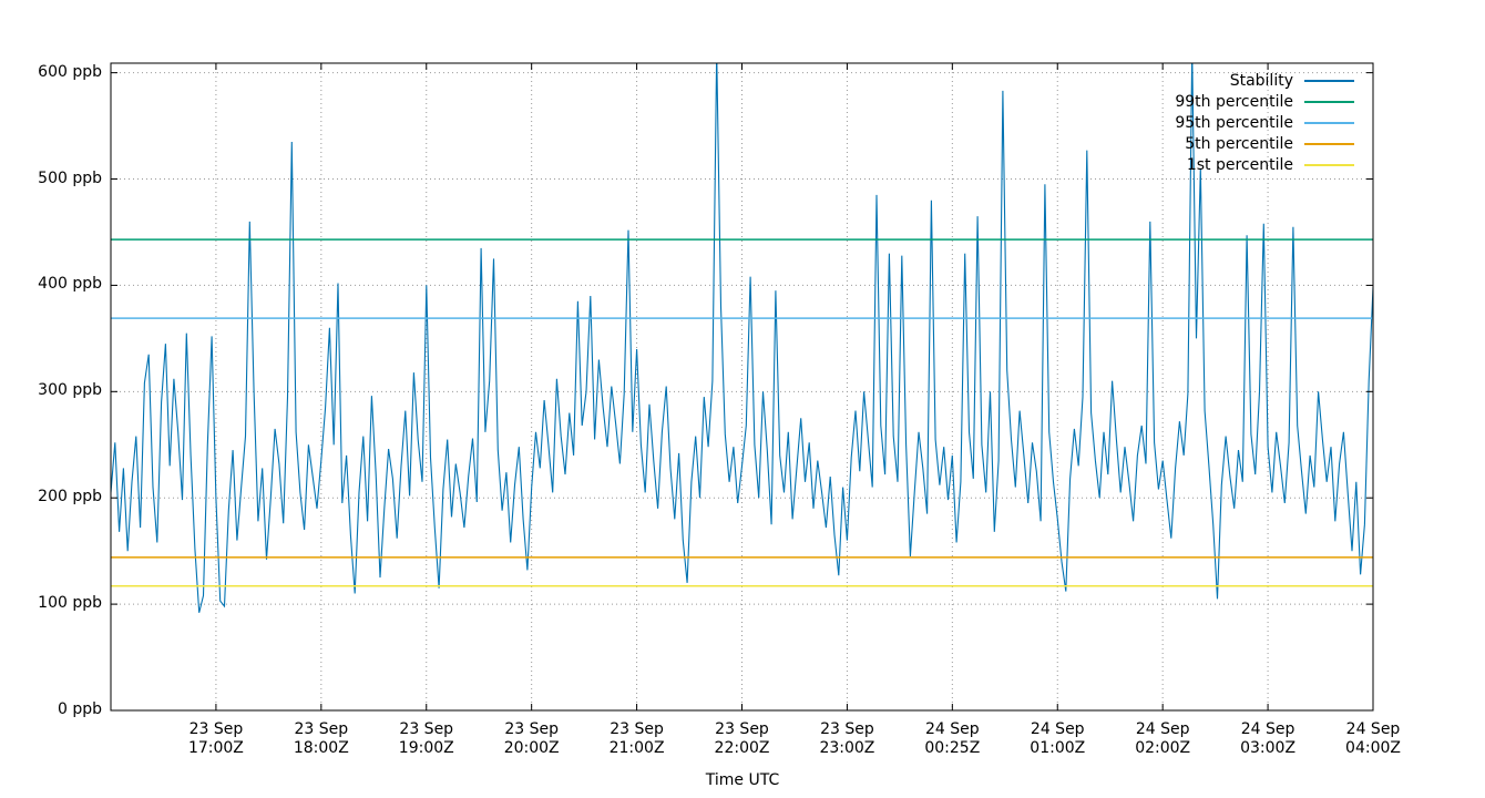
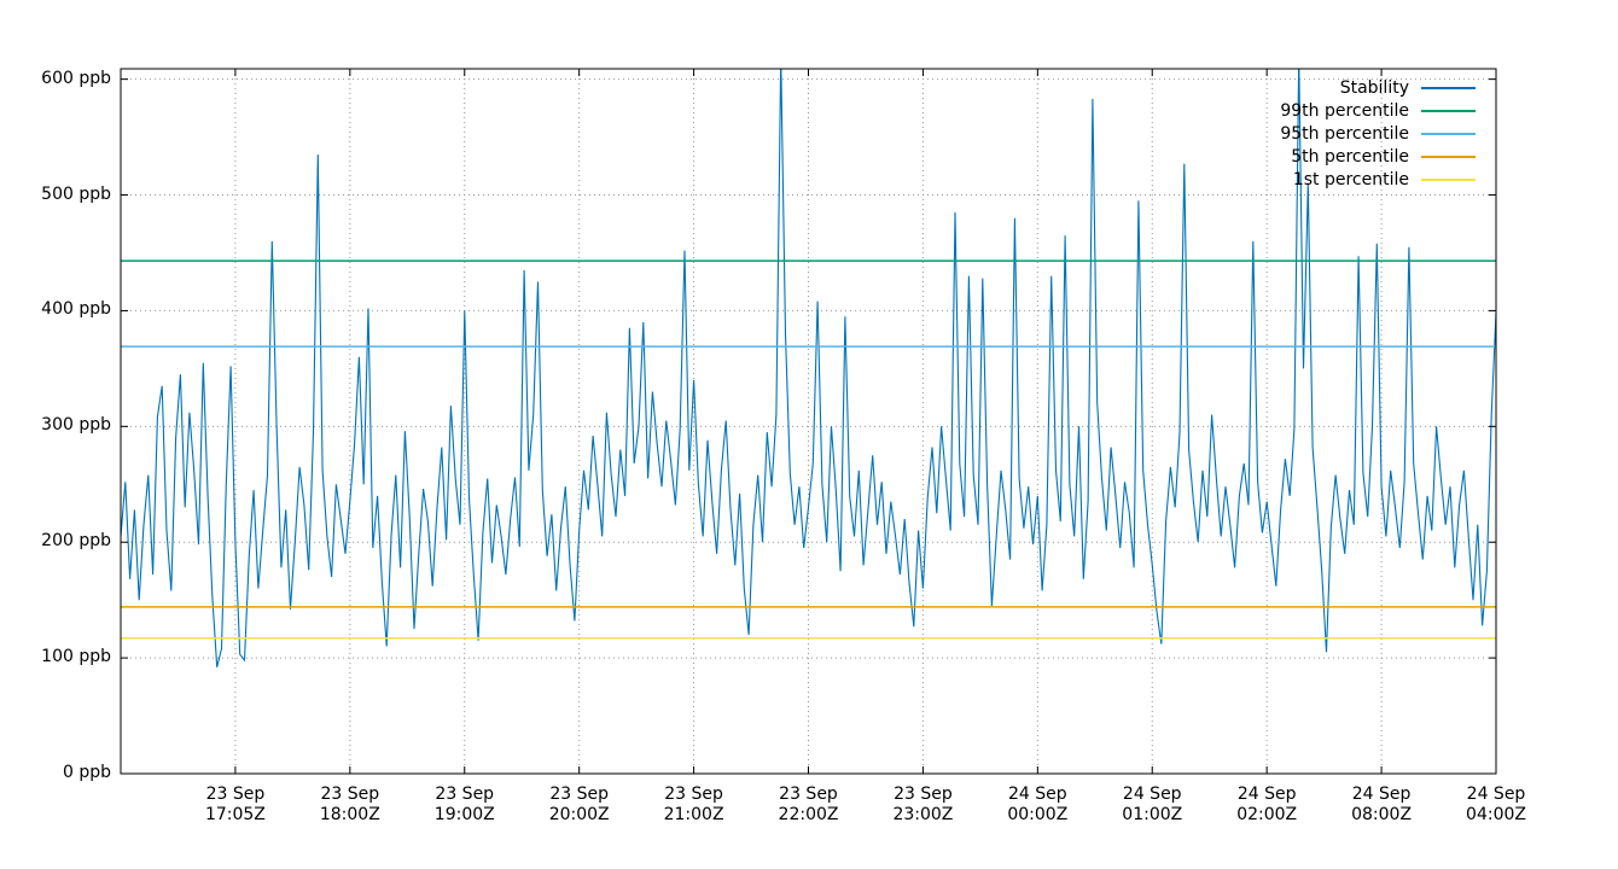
  0 ppb
  100 ppb
  200 ppb
  300 ppb
  400 ppb
  500 ppb
  600 ppb
  23 Sep
- 17:00Z
+ 17:05Z
  23 Sep
  18:00Z
  23 Sep
  19:00Z
  23 Sep
  20:00Z
  23 Sep
  21:00Z
  23 Sep
  22:00Z
  23 Sep
  23:00Z
  24 Sep
- 00:25Z
+ 00:00Z
  24 Sep
  01:00Z
  24 Sep
  02:00Z
  24 Sep
- 03:00Z
+ 08:00Z
  24 Sep
  04:00Z
- Time UTC
  Stability
  99th percentile
  95th percentile
  5th percentile
  1st percentile
